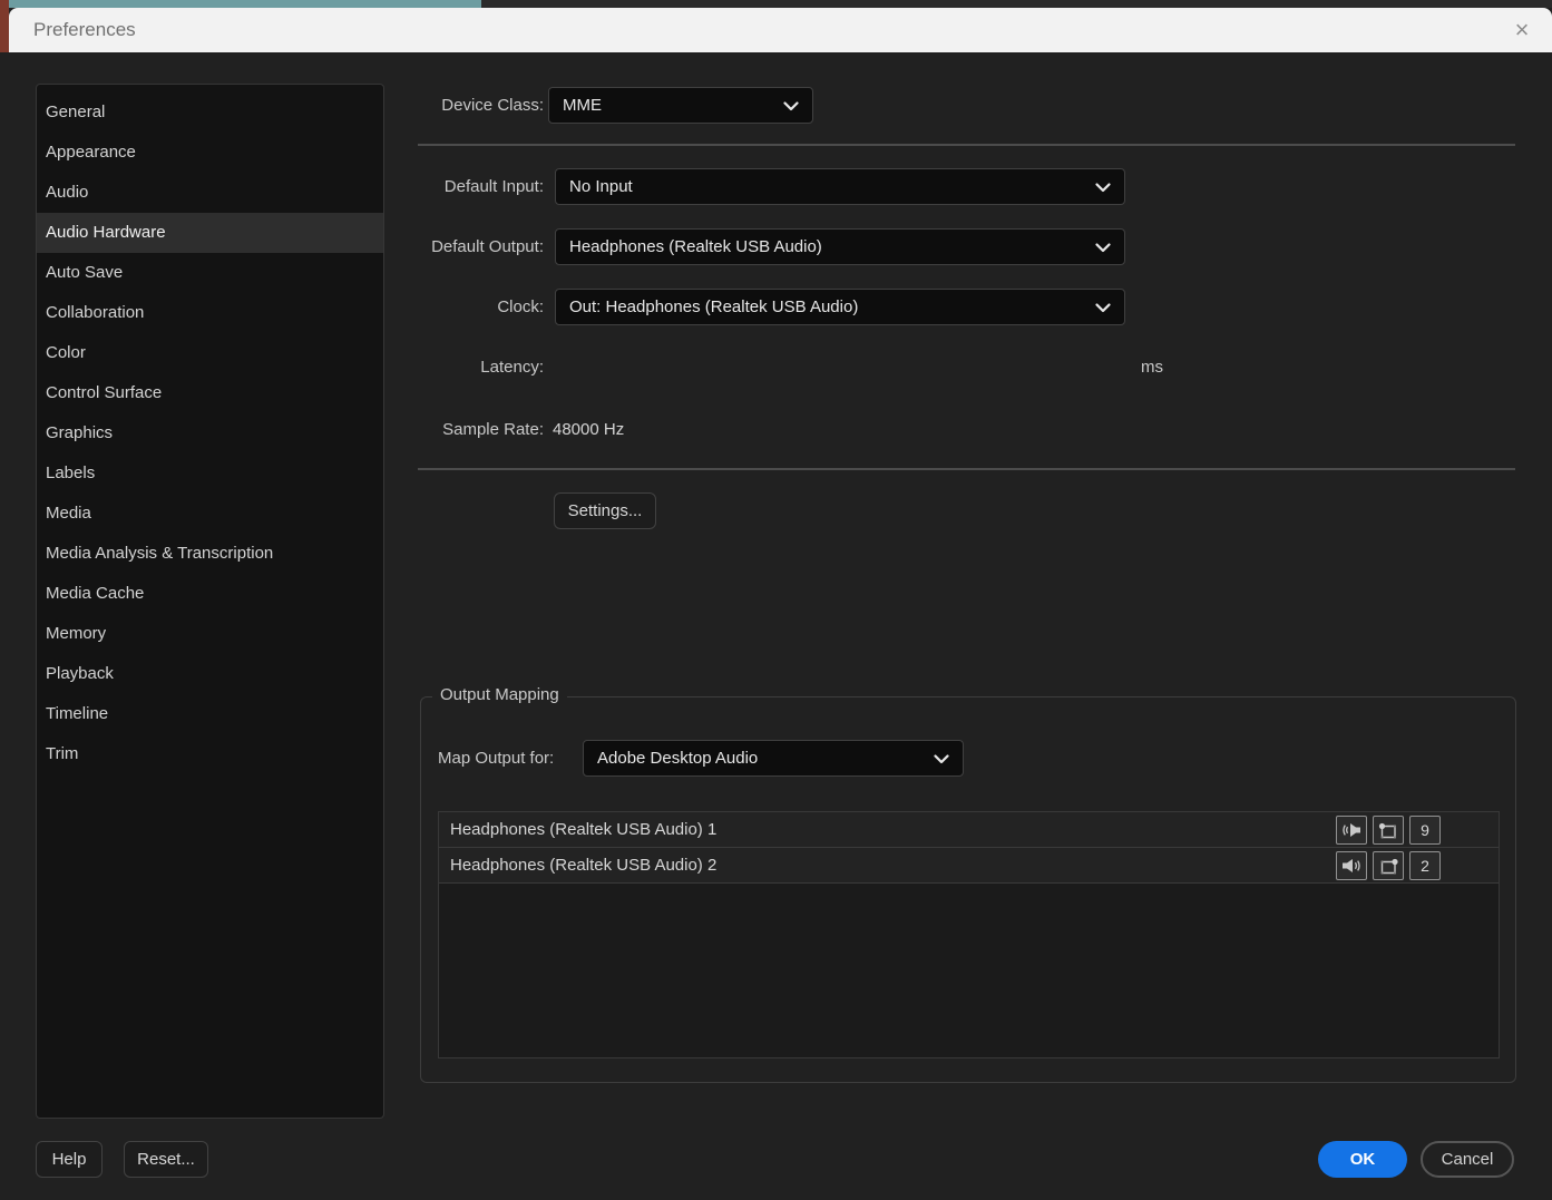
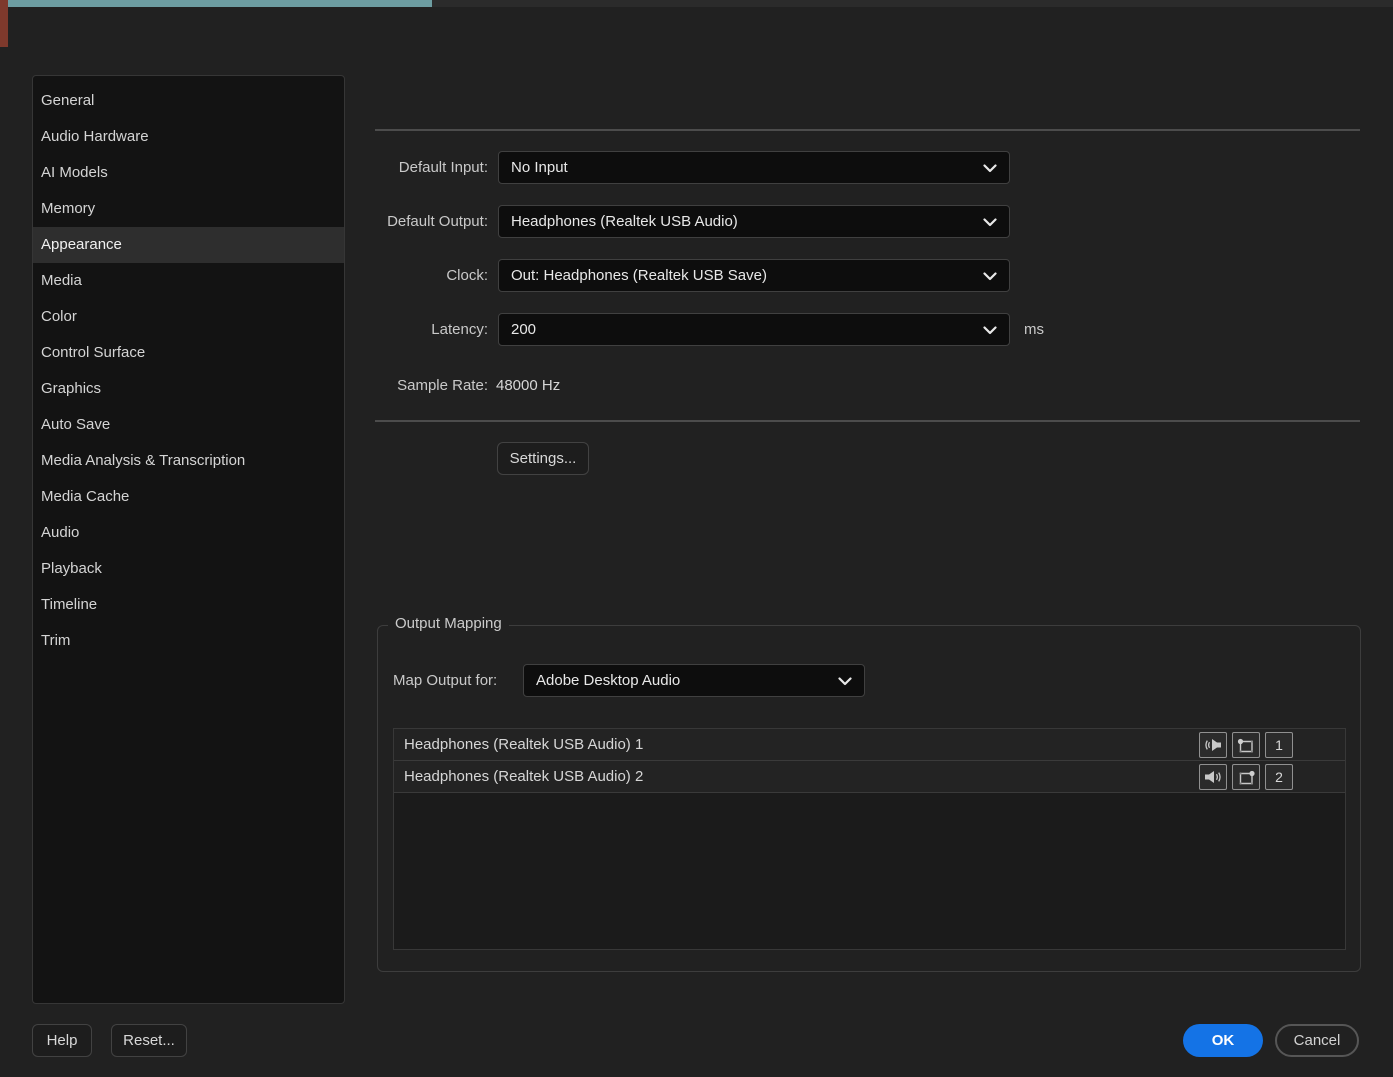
- Preferences
- ×
  General
- Appearance
+ Audio Hardware
+ AI Models
- Audio
+ Memory
- Audio Hardware
+ Appearance
- Auto Save
+ Media
- Collaboration
  Color
  Control Surface
  Graphics
- Labels
- Media
+ Auto Save
  Media Analysis & Transcription
  Media Cache
- Memory
+ Audio
  Playback
  Timeline
  Trim
- Device Class:
- MME
  Default Input:
  No Input
  Default Output:
  Headphones (Realtek USB Audio)
  Clock:
- Out: Headphones (Realtek USB Audio)
+ Out: Headphones (Realtek USB Save)
  Latency:
+ 200
  ms
  Sample Rate:
  48000 Hz
  Settings...
  Output Mapping
  Map Output for:
  Adobe Desktop Audio
  Headphones (Realtek USB Audio) 1
- 9
+ 1
  Headphones (Realtek USB Audio) 2
  2
  Help
  Reset...
  OK
  Cancel
